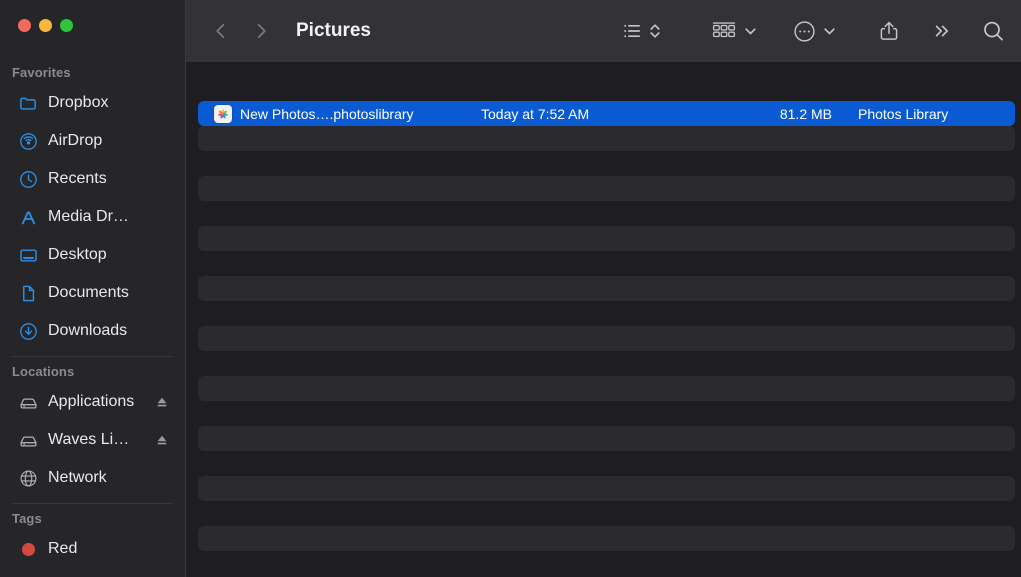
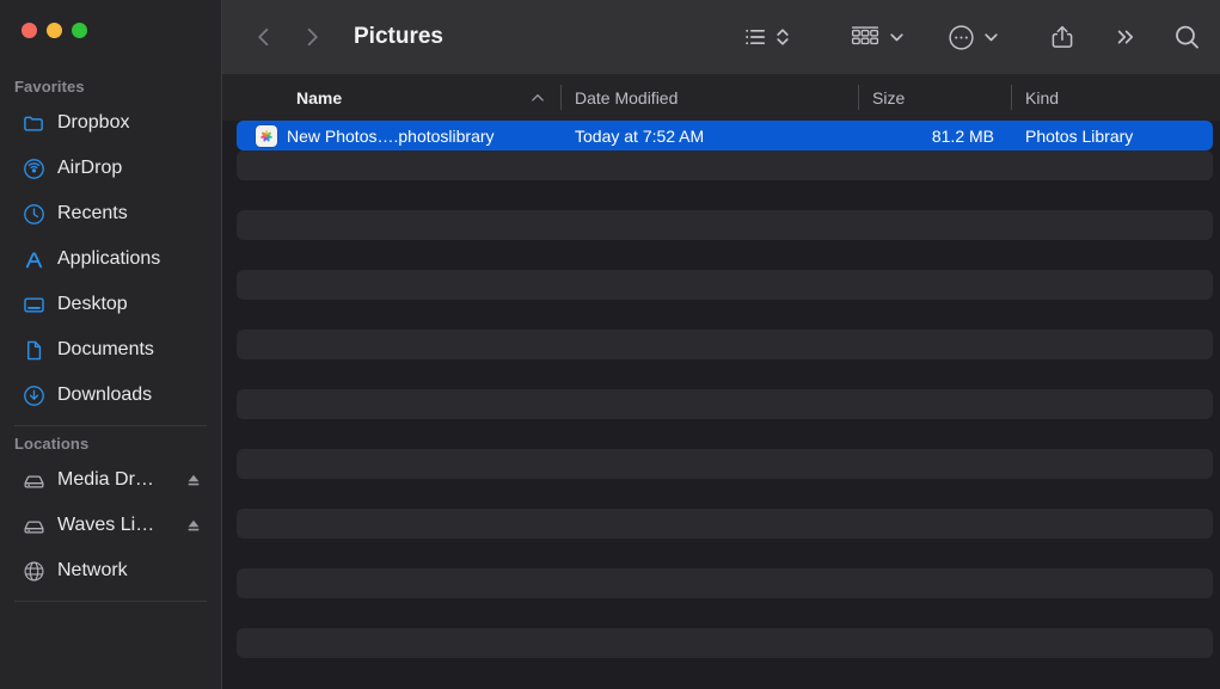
  Favorites
  Dropbox
  AirDrop
  Recents
- Media Dr…
+ Applications
  Desktop
  Documents
  Downloads
  Locations
- Applications
+ Media Dr…
  Waves Li…
  Network
- Tags
- Red
  Pictures
+ Name
+ Date Modified
+ Size
+ Kind
  New Photos….photoslibrary
  Today at 7:52 AM
  81.2 MB
  Photos Library
